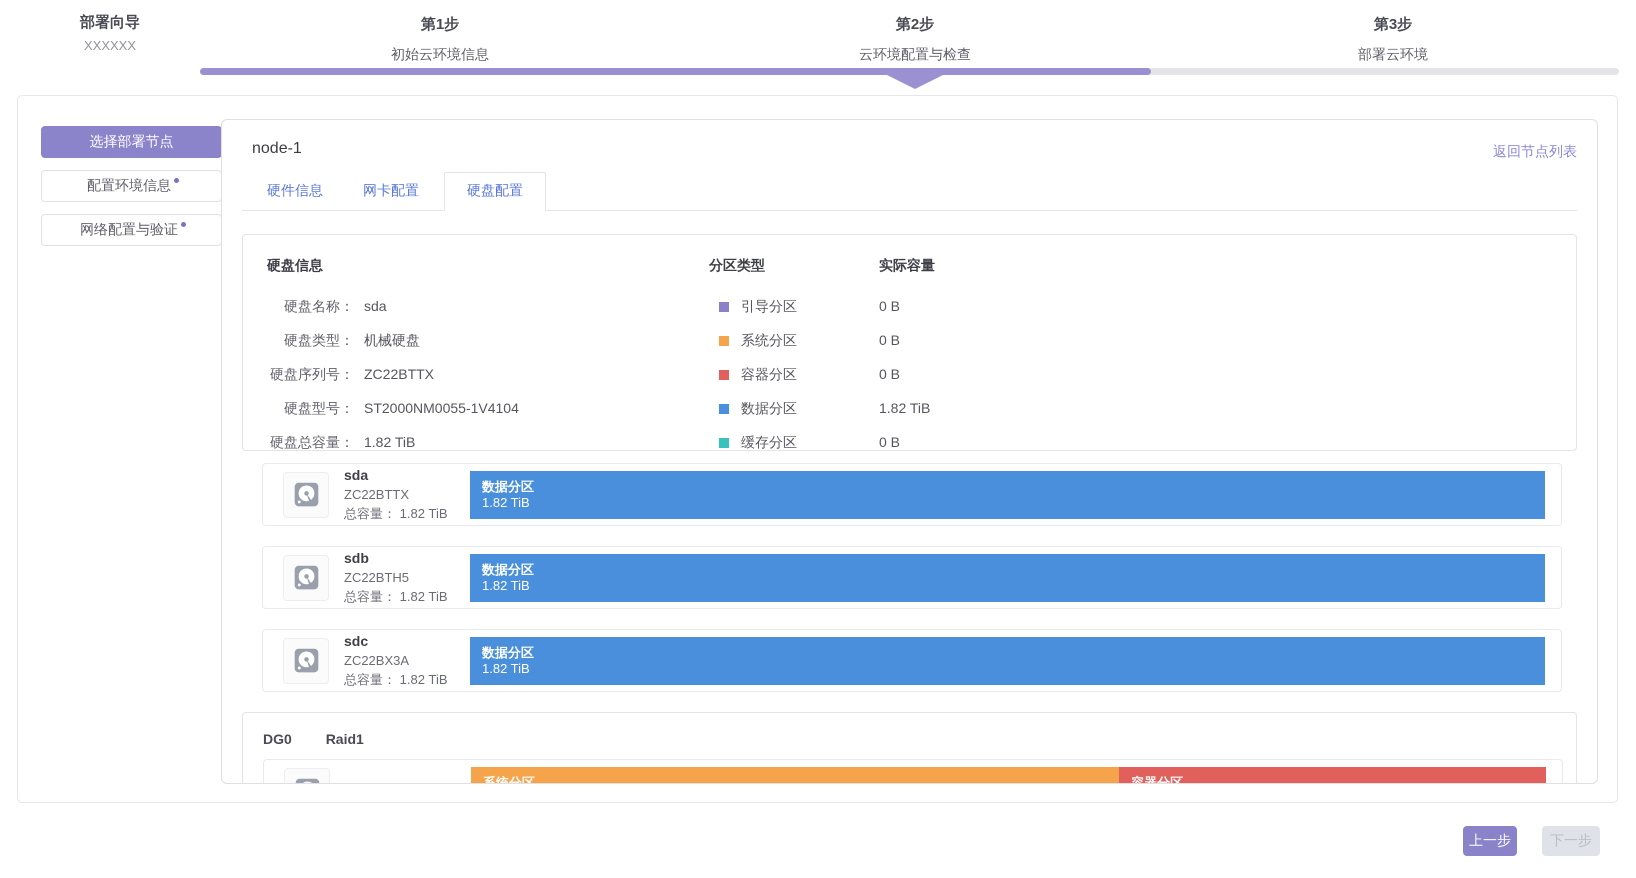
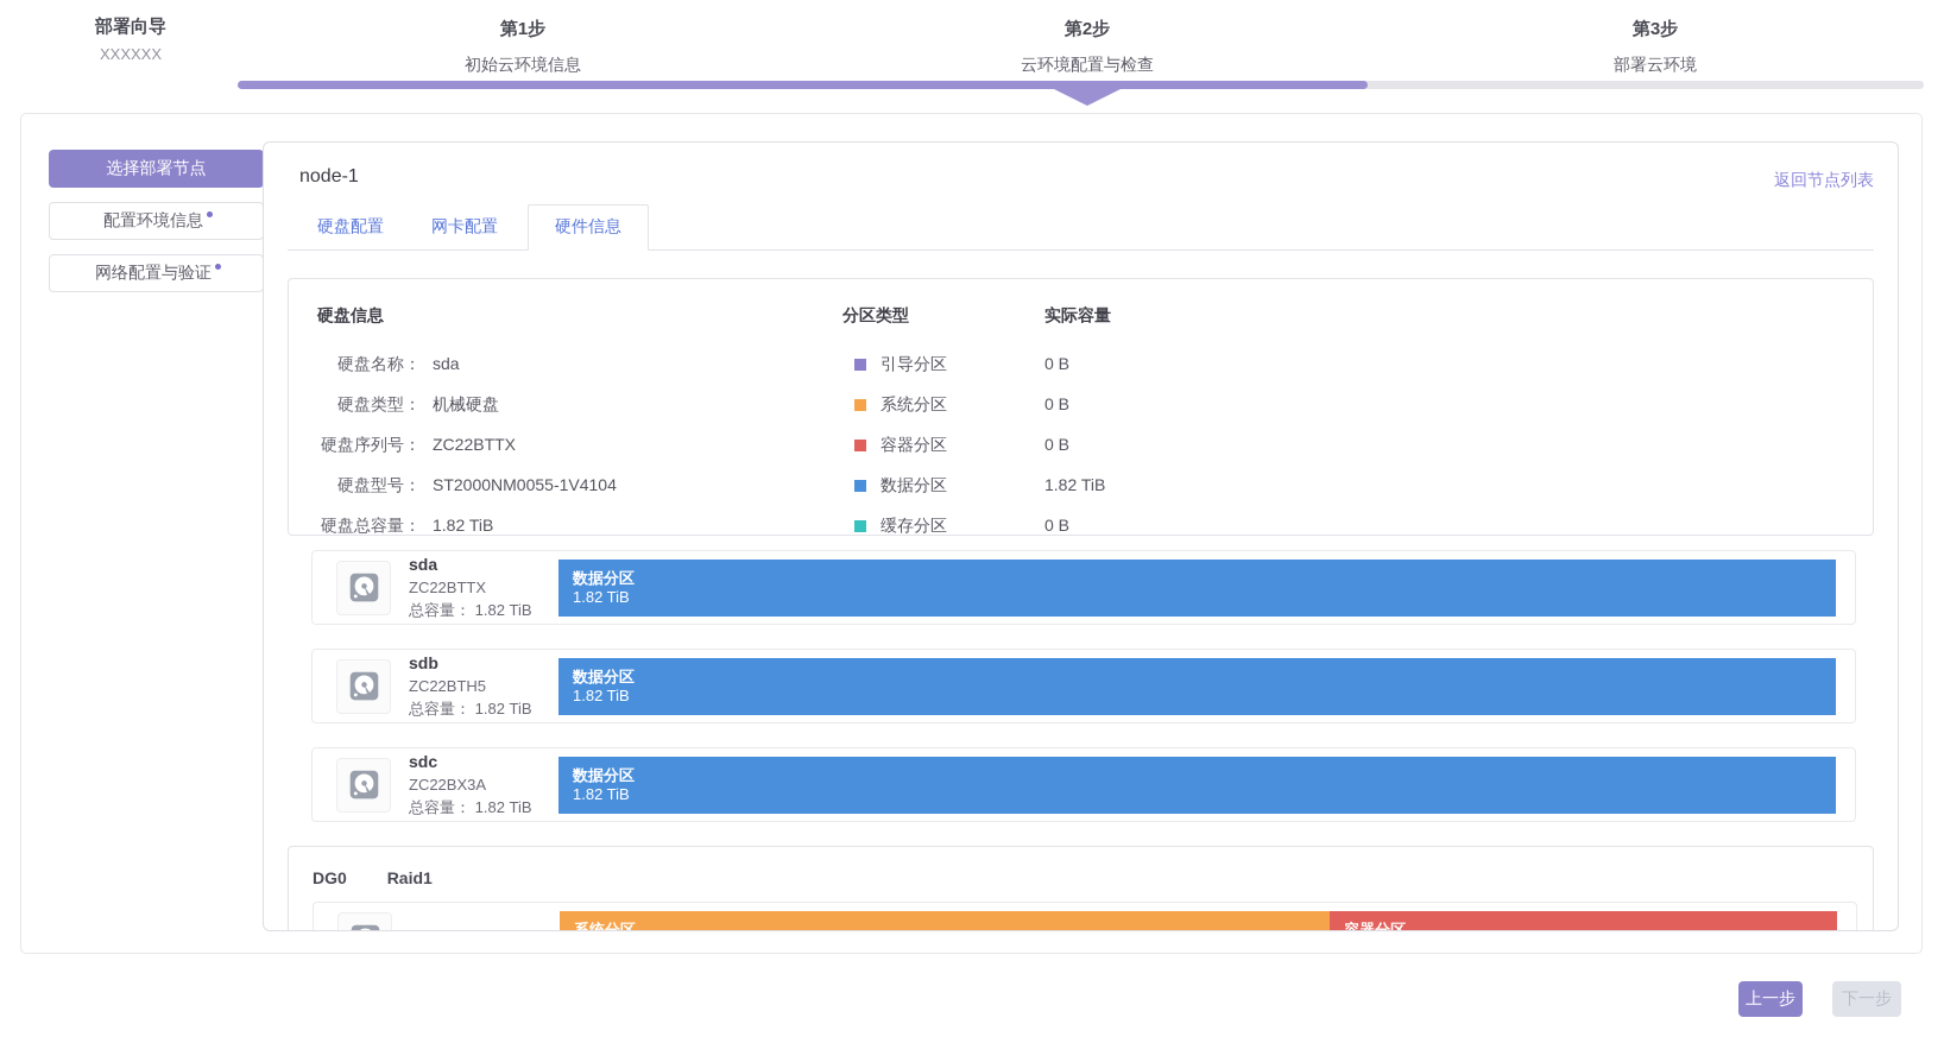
  部署向导
  XXXXXX
  第1步
  初始云环境信息
  第2步
  云环境配置与检查
  第3步
  部署云环境
  选择部署节点
  配置环境信息
  网络配置与验证
  node-1
  返回节点列表
- 硬件信息
+ 硬盘配置
  网卡配置
- 硬盘配置
+ 硬件信息
  硬盘信息
  分区类型
  实际容量
  硬盘名称：
  sda
  引导分区
  0 B
  硬盘类型：
  机械硬盘
  系统分区
  0 B
  硬盘序列号：
  ZC22BTTX
  容器分区
  0 B
  硬盘型号：
  ST2000NM0055-1V4104
  数据分区
  1.82 TiB
  硬盘总容量：
  1.82 TiB
  缓存分区
  0 B
  sda
  ZC22BTTX
  总容量： 1.82 TiB
  数据分区
  1.82 TiB
  sdb
  ZC22BTH5
  总容量： 1.82 TiB
  数据分区
  1.82 TiB
  sdc
  ZC22BX3A
  总容量： 1.82 TiB
  数据分区
  1.82 TiB
  DG0 Raid1
  系统分区
  容器分区
  上一步
  下一步
